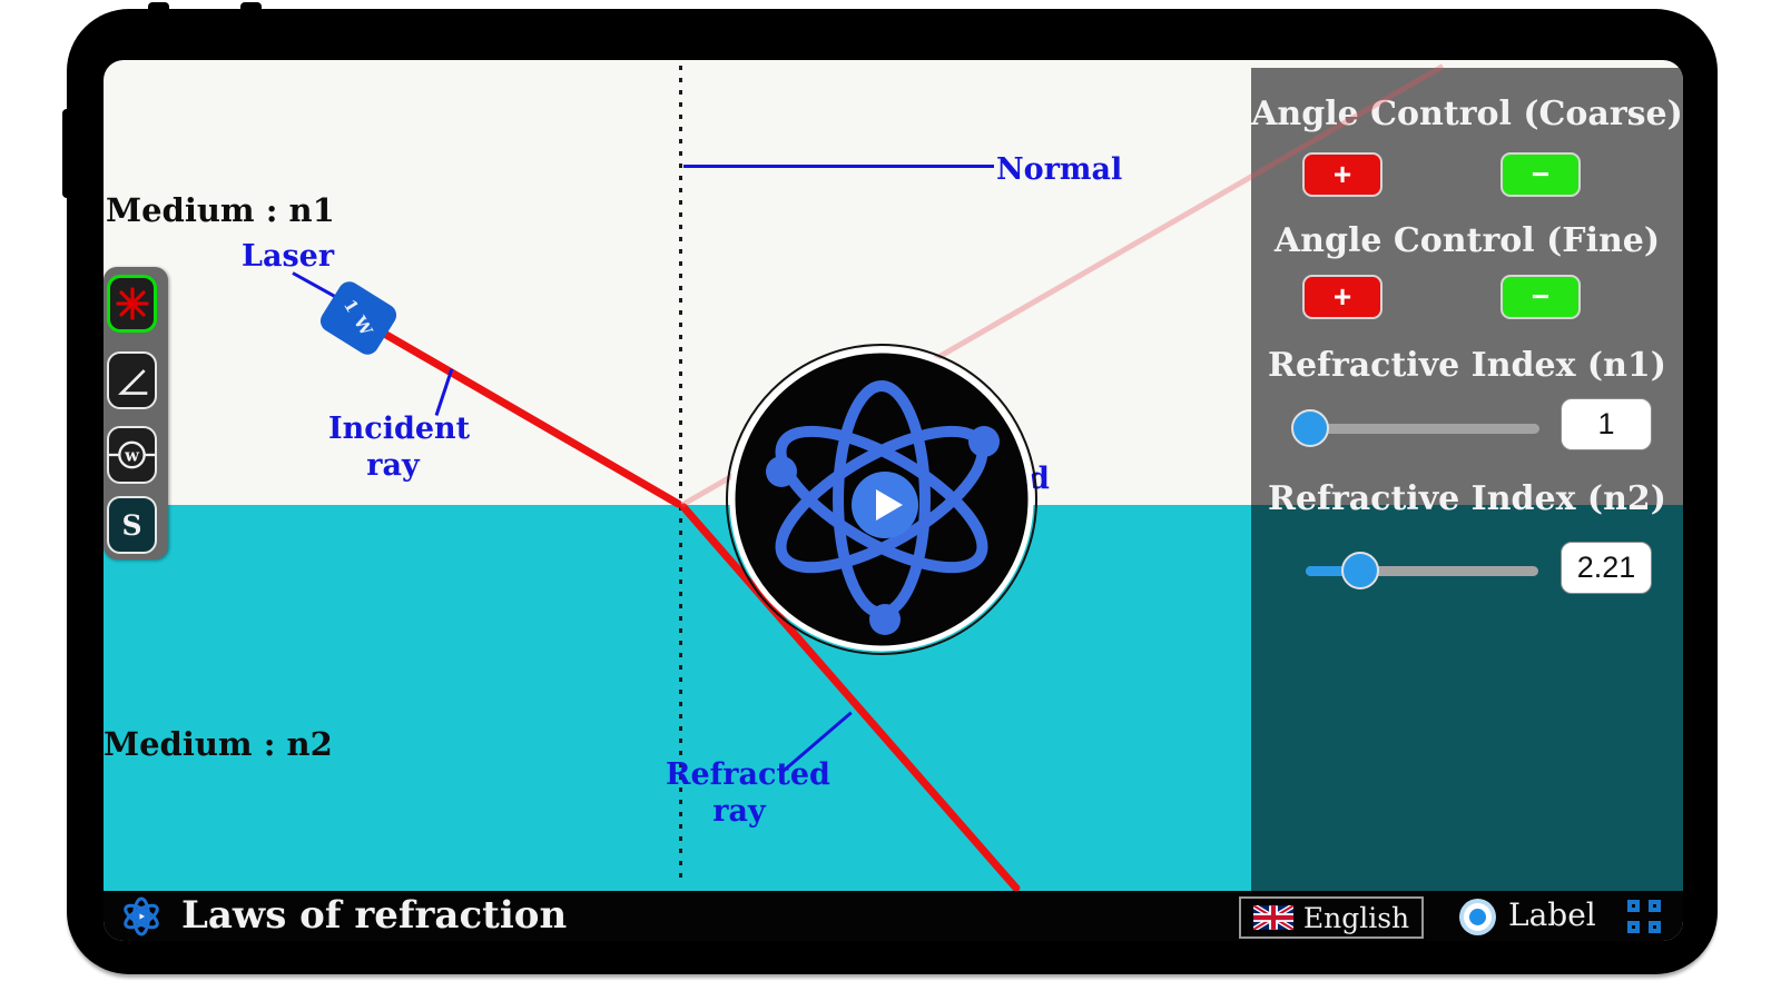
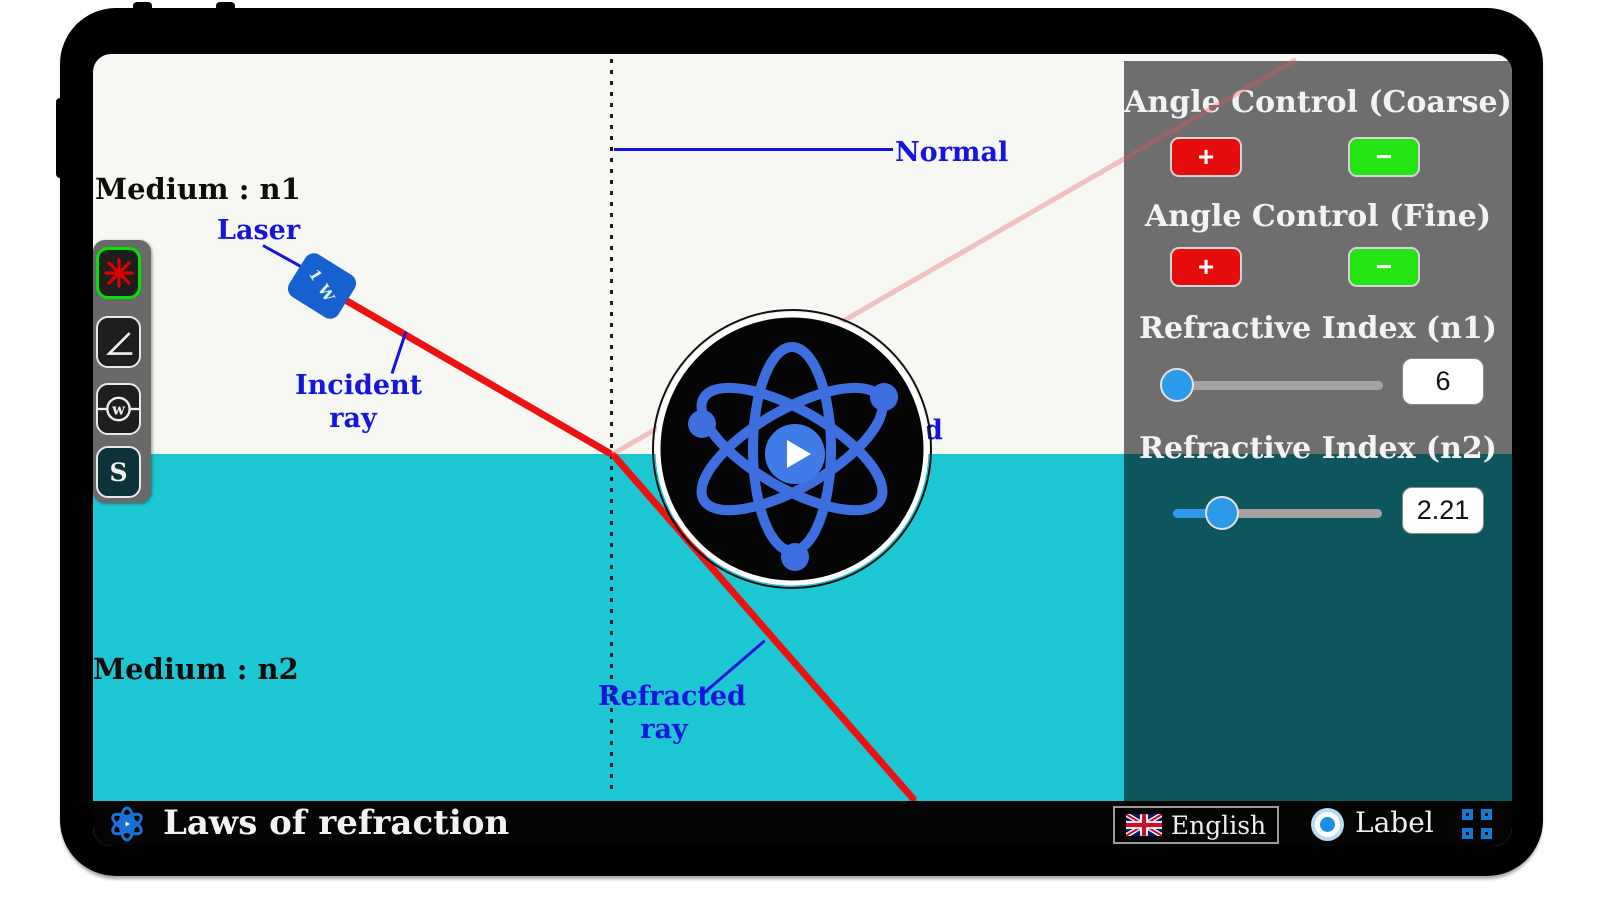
  Medium : n1
  Medium : n2
  Laser
  Incident
  ray
  Normal
  Refracted
  ray
  d
  w
  S
  Angle Control (Coarse)
  +
  −
  Angle Control (Fine)
  +
  −
  Refractive Index (n1)
- 1
+ 6
  Refractive Index (n2)
  2.21
  Laws of refraction
  English
  Label
